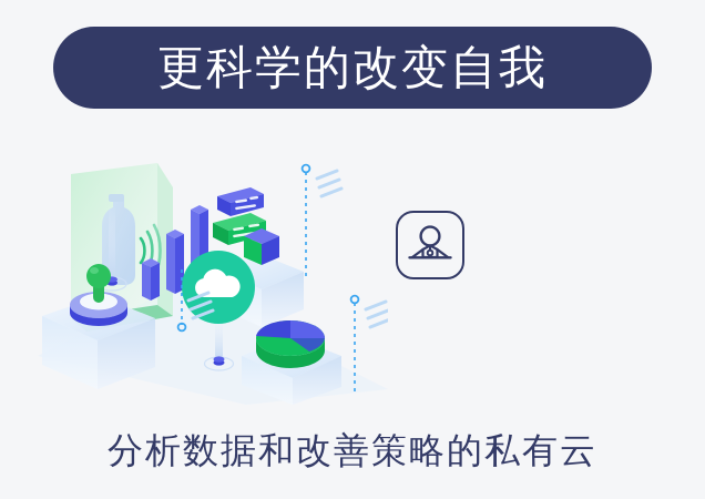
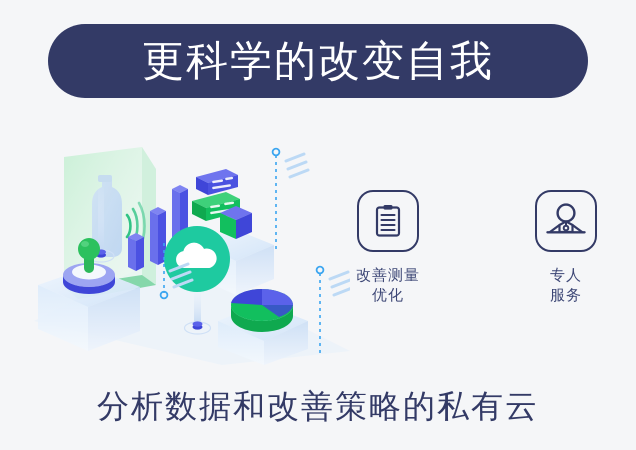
  更科学的改变自我
+ 改善测量
+ 优化
+ 专人
+ 服务
  分析数据和改善策略的私有云
